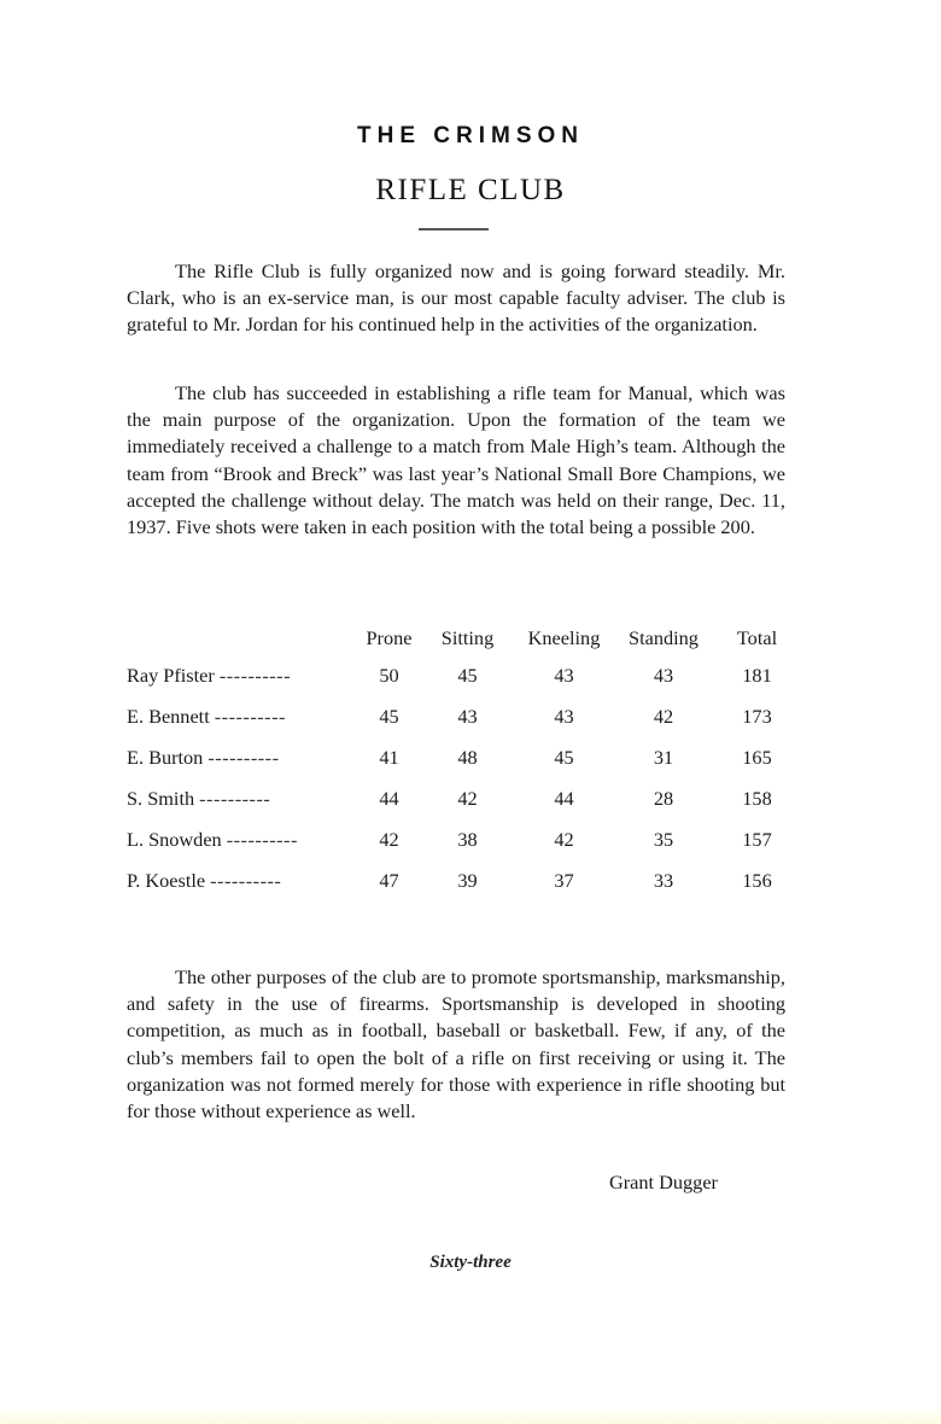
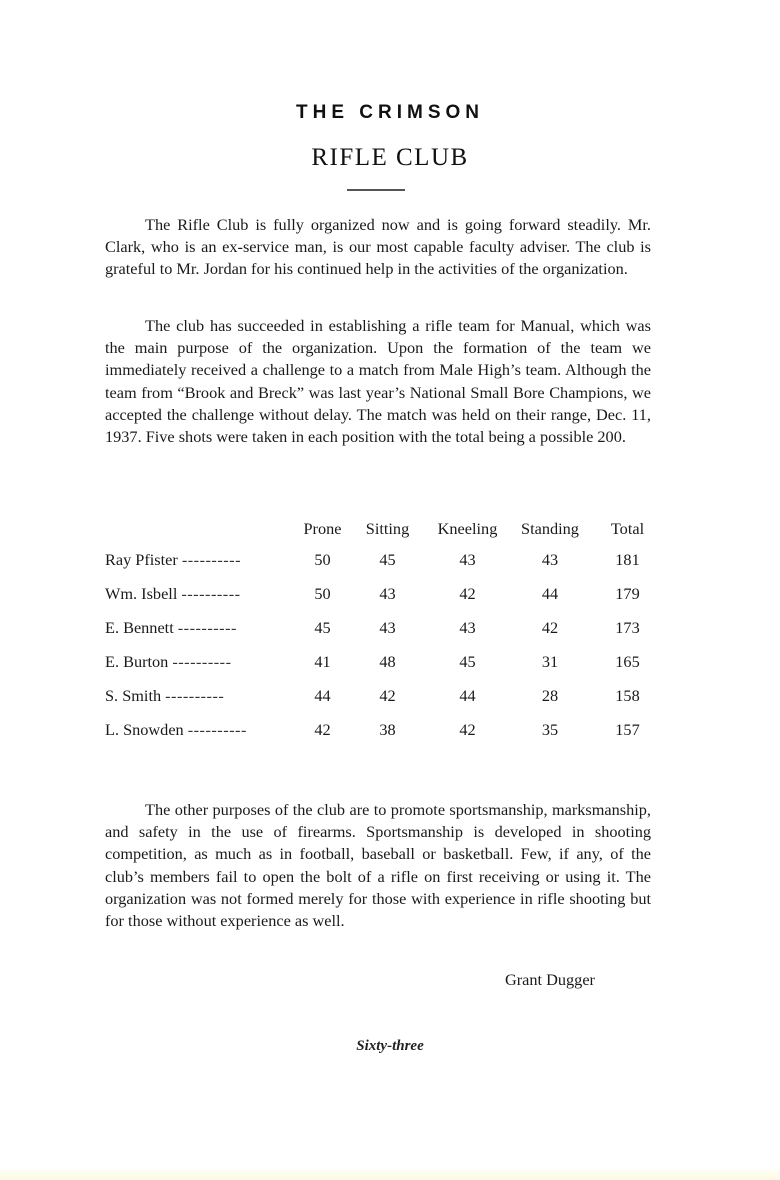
  THE CRIMSON
  RIFLE CLUB
  The Rifle Club is fully organized now and is going forward steadily. Mr. Clark, who is an ex-service man, is our most capable faculty adviser. The club is grateful to Mr. Jordan for his continued help in the activities of the organization.
  The club has succeeded in establishing a rifle team for Manual, which was the main purpose of the organization. Upon the formation of the team we immediately received a challenge to a match from Male High’s team. Although the team from “Brook and Breck” was last year’s National Small Bore Champions, we accepted the challenge without delay. The match was held on their range, Dec. 11, 1937. Five shots were taken in each position with the total being a possible 200.
  	Prone	Sitting	Kneeling	Standing	Total
  Ray Pfister ----------	50	45	43	43	181
+ Wm. Isbell ----------	50	43	42	44	179
  E. Bennett ----------	45	43	43	42	173
  E. Burton ----------	41	48	45	31	165
  S. Smith ----------	44	42	44	28	158
  L. Snowden ----------	42	38	42	35	157
- P. Koestle ----------	47	39	37	33	156
  The other purposes of the club are to promote sportsmanship, marksmanship, and safety in the use of firearms. Sportsmanship is developed in shooting competition, as much as in football, baseball or basketball. Few, if any, of the club’s members fail to open the bolt of a rifle on first receiving or using it. The organization was not formed merely for those with experience in rifle shooting but for those without experience as well.
  Grant Dugger
  Sixty-three
